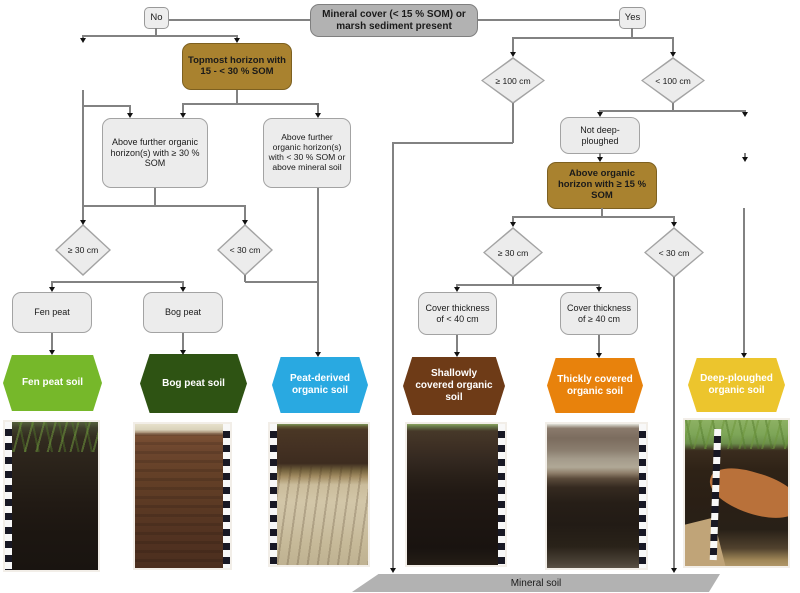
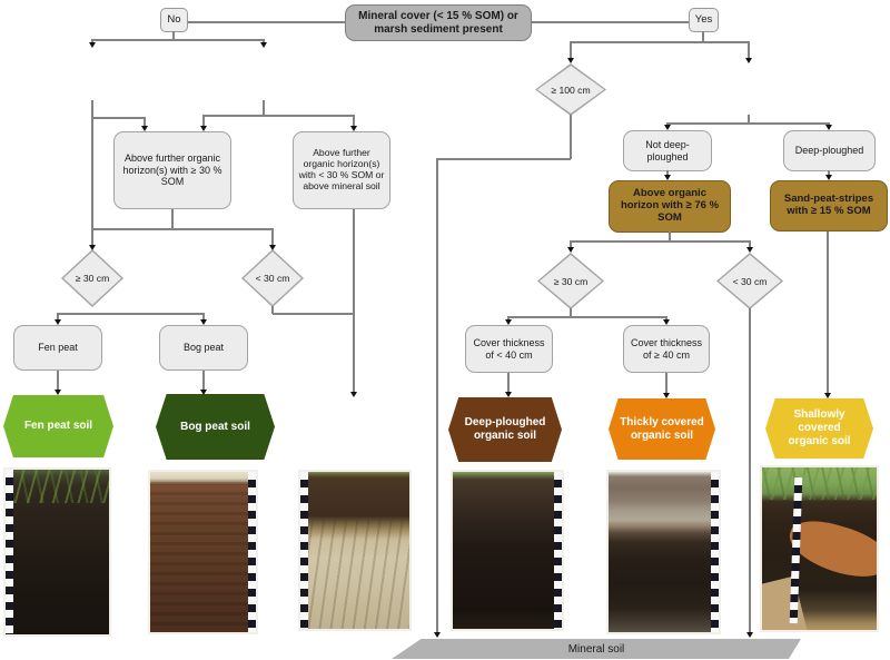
  Mineral cover (< 15 % SOM) or marsh sediment present
  No
  Yes
- Topmost horizon with 15 - < 30 % SOM
  Above further organic horizon(s) with ≥ 30 % SOM
  Above further organic horizon(s) with < 30 % SOM or above mineral soil
  ≥ 30 cm
  < 30 cm
  Fen peat
  Bog peat
  ≥ 100 cm
- < 100 cm
  Not deep-ploughed
+ Deep-ploughed
- Above organic horizon with ≥ 15 % SOM
+ Above organic horizon with ≥ 76 % SOM
+ Sand-peat-stripes with ≥ 15 % SOM
  ≥ 30 cm
  < 30 cm
  Cover thickness of < 40 cm
  Cover thickness of ≥ 40 cm
  Fen peat soil
  Bog peat soil
- Peat-derived organic soil
- Shallowly covered organic soil
+ Deep-ploughed organic soil
  Thickly covered organic soil
- Deep-ploughed organic soil
+ Shallowly covered organic soil
  Mineral soil
